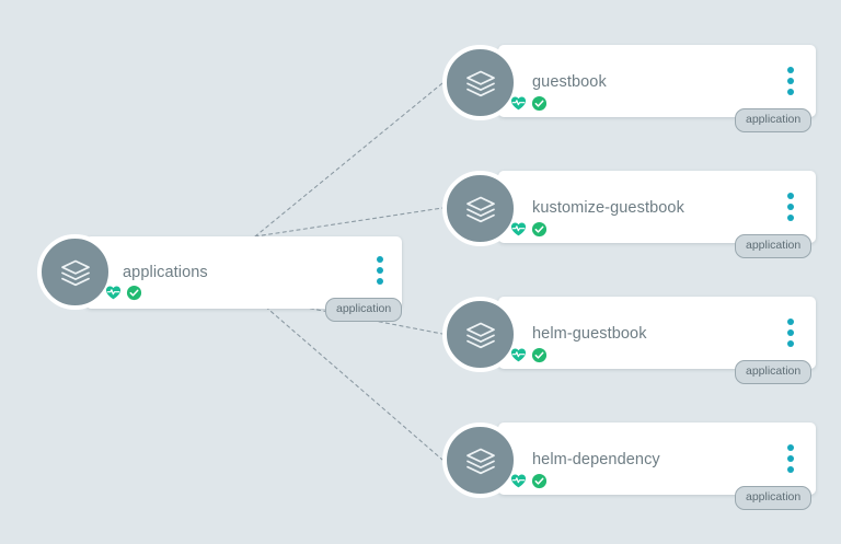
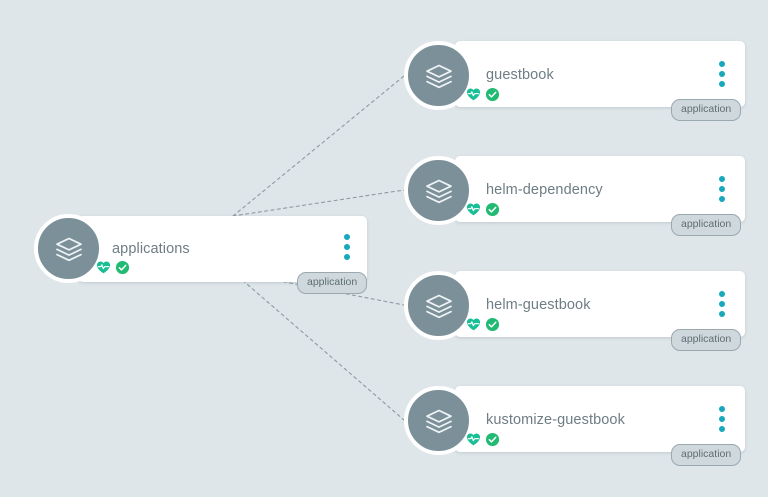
  applications
  application
  guestbook
  application
- kustomize-guestbook
+ helm-dependency
  application
  helm-guestbook
  application
- helm-dependency
+ kustomize-guestbook
  application
